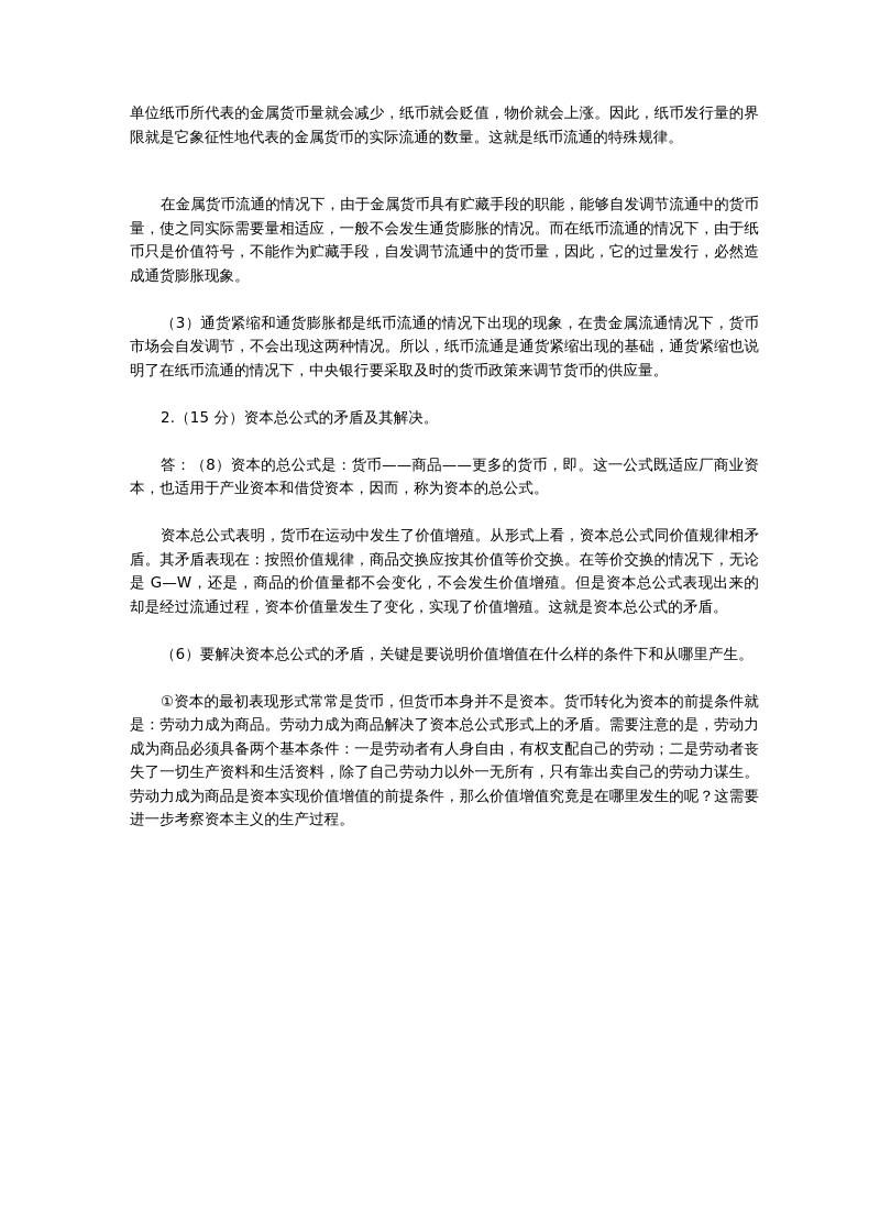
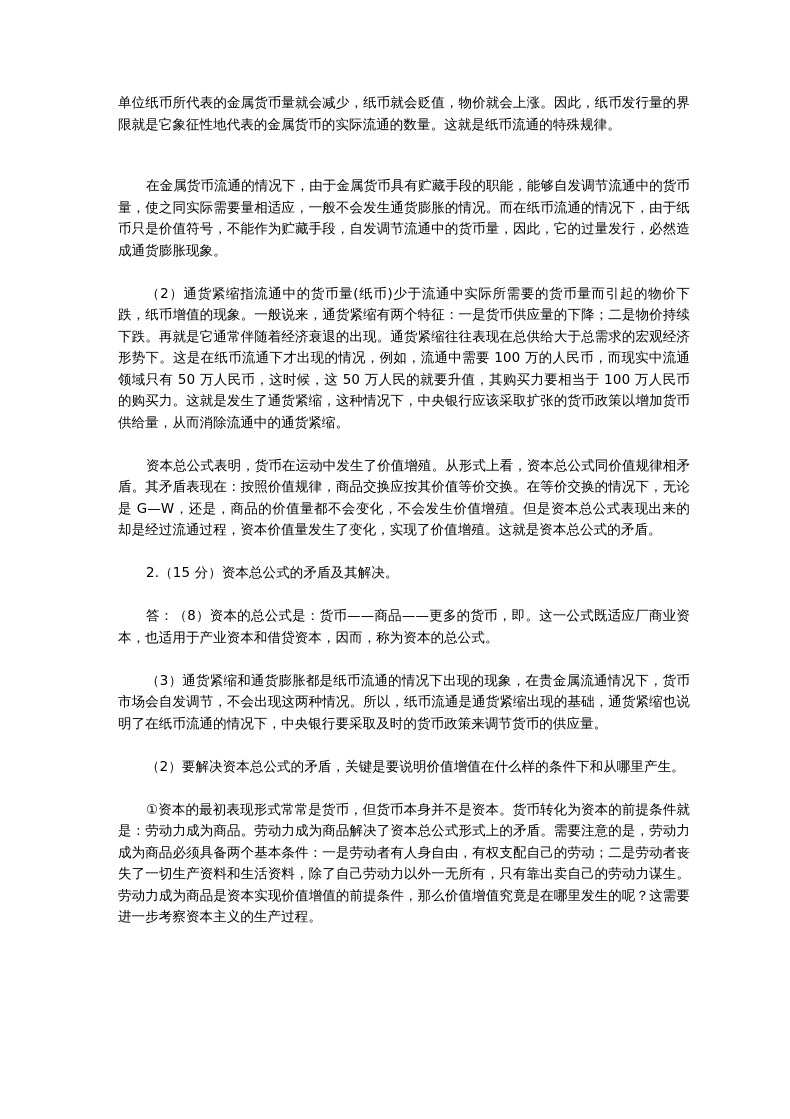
  单位纸币所代表的金属货币量就会减少，纸币就会贬值，物价就会上涨。因此，纸币发行量的界限就是它象征性地代表的金属货币的实际流通的数量。这就是纸币流通的特殊规律。
  在金属货币流通的情况下，由于金属货币具有贮藏手段的职能，能够自发调节流通中的货币量，使之同实际需要量相适应，一般不会发生通货膨胀的情况。而在纸币流通的情况下，由于纸币只是价值符号，不能作为贮藏手段，自发调节流通中的货币量，因此，它的过量发行，必然造成通货膨胀现象。
+ （2）通货紧缩指流通中的货币量(纸币)少于流通中实际所需要的货币量而引起的物价下跌，纸币增值的现象。一般说来，通货紧缩有两个特征：一是货币供应量的下降；二是物价持续下跌。再就是它通常伴随着经济衰退的出现。通货紧缩往往表现在总供给大于总需求的宏观经济形势下。这是在纸币流通下才出现的情况，例如，流通中需要 100 万的人民币，而现实中流通领域只有 50 万人民币，这时候，这 50 万人民的就要升值，其购买力要相当于 100 万人民币的购买力。这就是发生了通货紧缩，这种情况下，中央银行应该采取扩张的货币政策以增加货币供给量，从而消除流通中的通货紧缩。
- （3）通货紧缩和通货膨胀都是纸币流通的情况下出现的现象，在贵金属流通情况下，货币市场会自发调节，不会出现这两种情况。所以，纸币流通是通货紧缩出现的基础，通货紧缩也说明了在纸币流通的情况下，中央银行要采取及时的货币政策来调节货币的供应量。
+ 资本总公式表明，货币在运动中发生了价值增殖。从形式上看，资本总公式同价值规律相矛盾。其矛盾表现在：按照价值规律，商品交换应按其价值等价交换。在等价交换的情况下，无论是 G—W，还是，商品的价值量都不会变化，不会发生价值增殖。但是资本总公式表现出来的却是经过流通过程，资本价值量发生了变化，实现了价值增殖。这就是资本总公式的矛盾。
  2.（15 分）资本总公式的矛盾及其解决。
  答：（8）资本的总公式是：货币——商品——更多的货币，即。这一公式既适应厂商业资本，也适用于产业资本和借贷资本，因而，称为资本的总公式。
- 资本总公式表明，货币在运动中发生了价值增殖。从形式上看，资本总公式同价值规律相矛盾。其矛盾表现在：按照价值规律，商品交换应按其价值等价交换。在等价交换的情况下，无论是 G—W，还是，商品的价值量都不会变化，不会发生价值增殖。但是资本总公式表现出来的却是经过流通过程，资本价值量发生了变化，实现了价值增殖。这就是资本总公式的矛盾。
+ （3）通货紧缩和通货膨胀都是纸币流通的情况下出现的现象，在贵金属流通情况下，货币市场会自发调节，不会出现这两种情况。所以，纸币流通是通货紧缩出现的基础，通货紧缩也说明了在纸币流通的情况下，中央银行要采取及时的货币政策来调节货币的供应量。
- （6）要解决资本总公式的矛盾，关键是要说明价值增值在什么样的条件下和从哪里产生。
+ （2）要解决资本总公式的矛盾，关键是要说明价值增值在什么样的条件下和从哪里产生。
  ①资本的最初表现形式常常是货币，但货币本身并不是资本。货币转化为资本的前提条件就是：劳动力成为商品。劳动力成为商品解决了资本总公式形式上的矛盾。需要注意的是，劳动力成为商品必须具备两个基本条件：一是劳动者有人身自由，有权支配自己的劳动；二是劳动者丧失了一切生产资料和生活资料，除了自己劳动力以外一无所有，只有靠出卖自己的劳动力谋生。劳动力成为商品是资本实现价值增值的前提条件，那么价值增值究竟是在哪里发生的呢？这需要进一步考察资本主义的生产过程。
